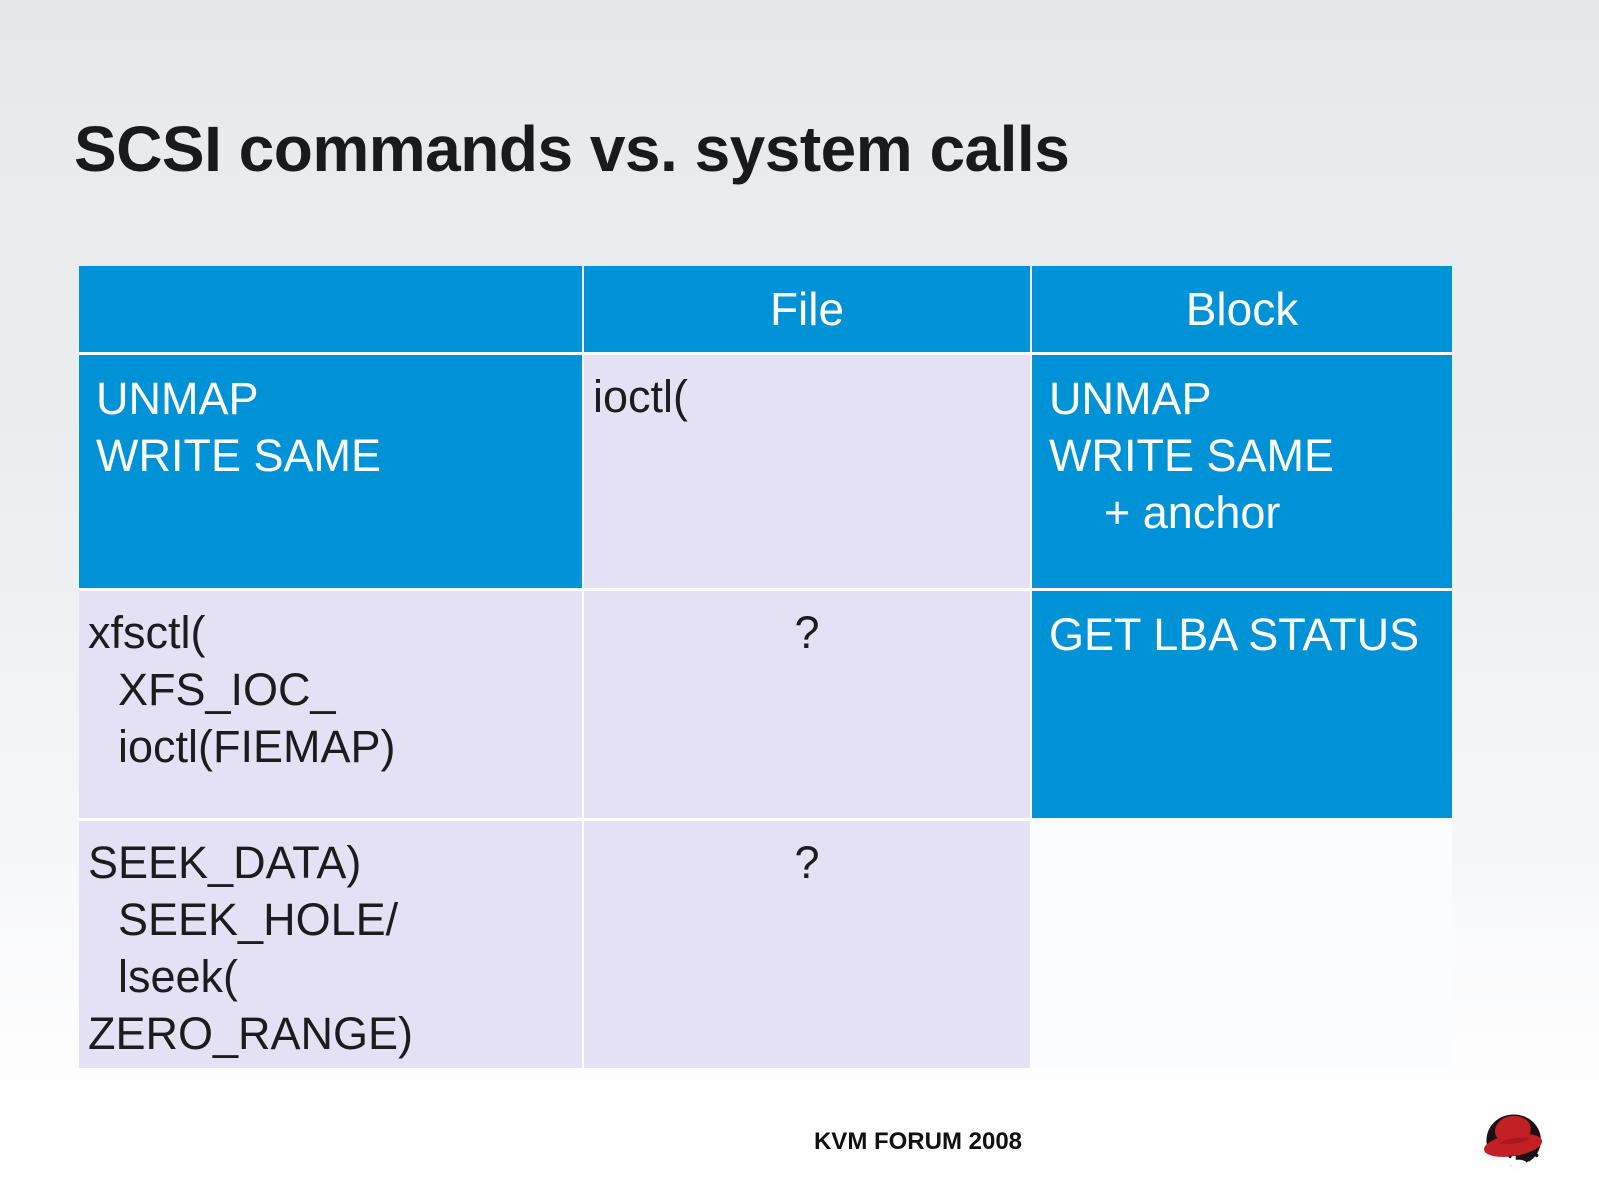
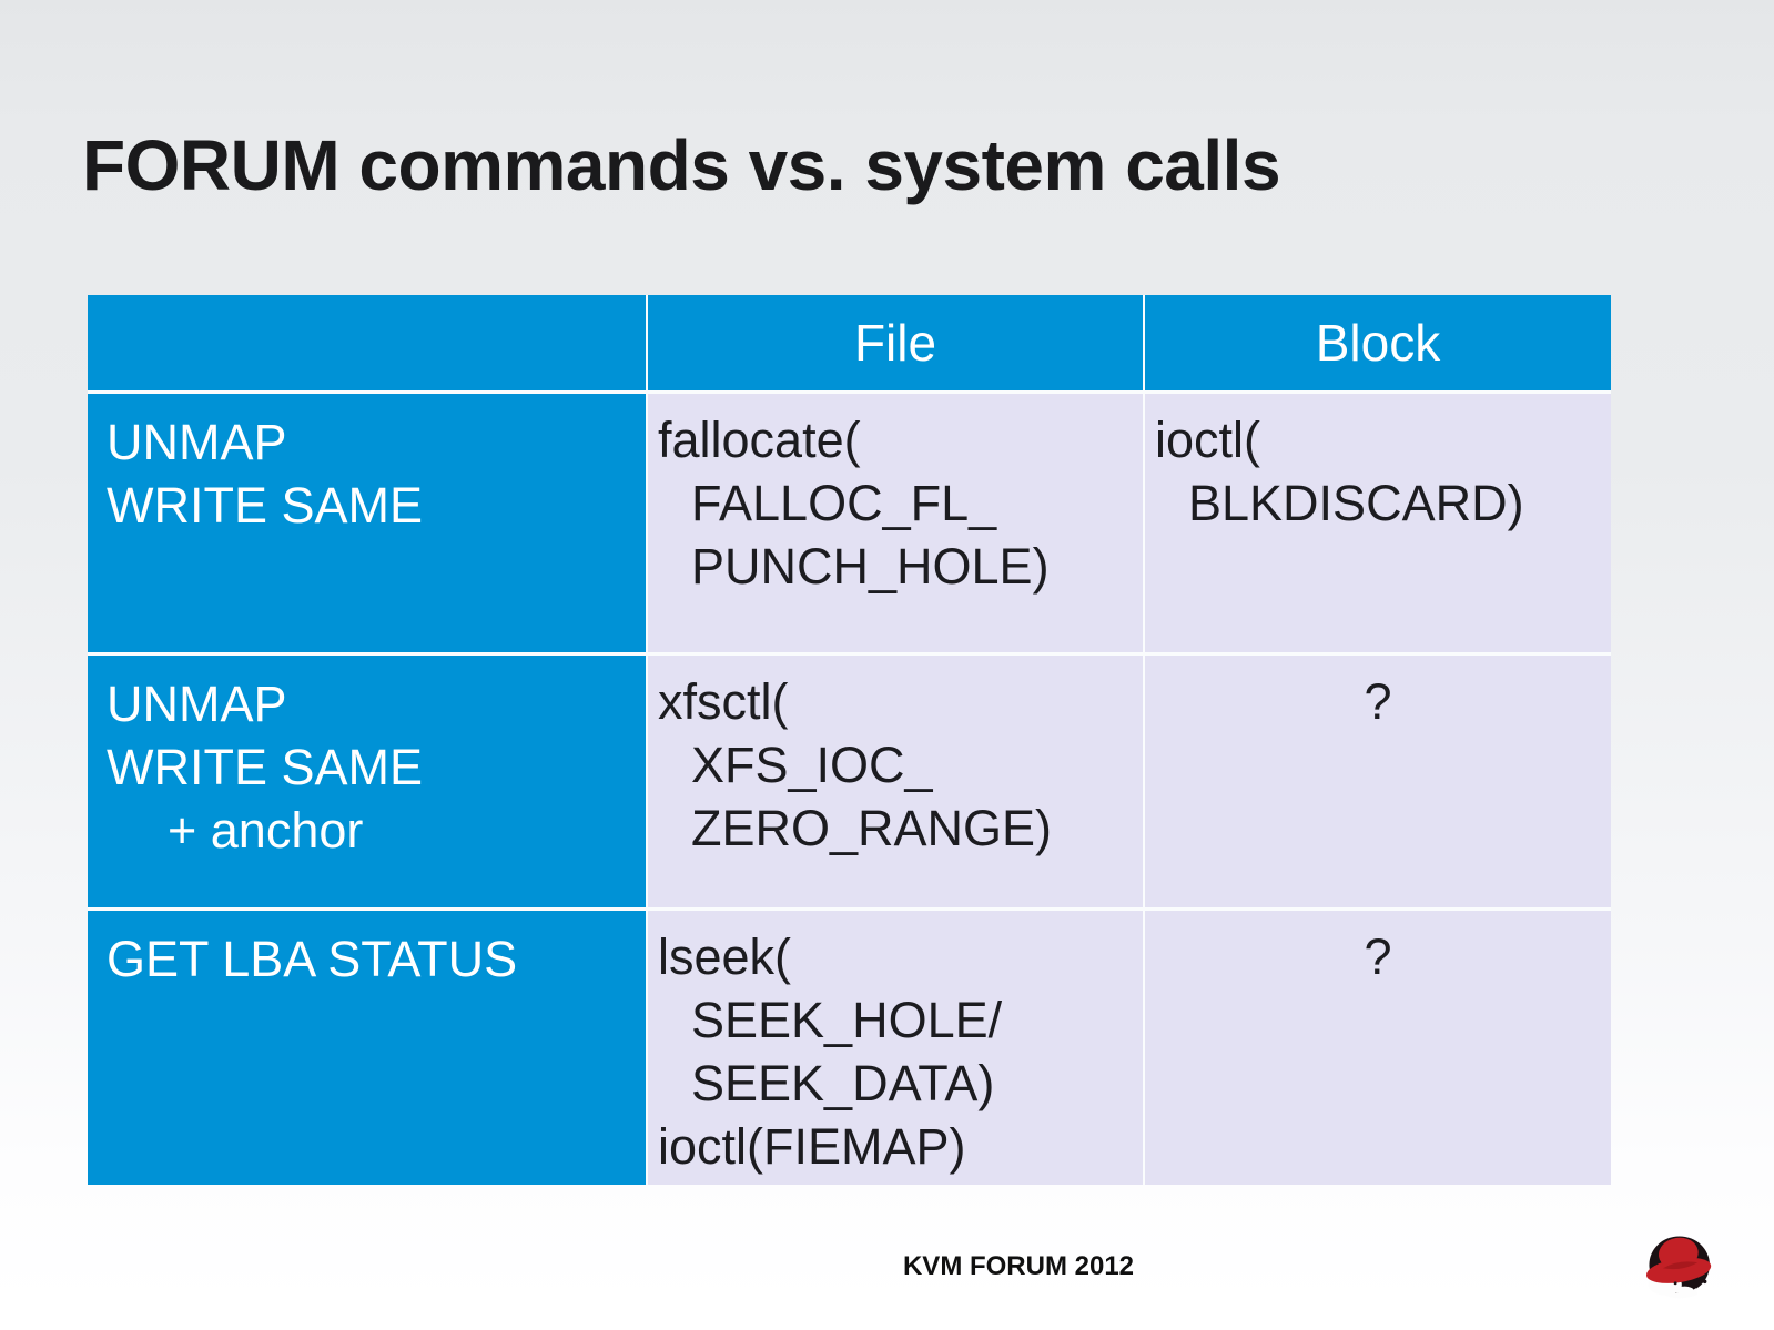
- SCSI commands vs. system calls
+ FORUM commands vs. system calls
  File
  Block
  UNMAP
  WRITE SAME
+ fallocate(
+ FALLOC_FL_
+ PUNCH_HOLE)
  ioctl(
+ BLKDISCARD)
  UNMAP
  WRITE SAME
  + anchor
  xfsctl(
  XFS_IOC_
- ioctl(FIEMAP)
+ ZERO_RANGE)
  ?
  GET LBA STATUS
- SEEK_DATA)
+ lseek(
  SEEK_HOLE/
- lseek(
+ SEEK_DATA)
- ZERO_RANGE)
+ ioctl(FIEMAP)
  ?
- KVM FORUM 2008
+ KVM FORUM 2012
